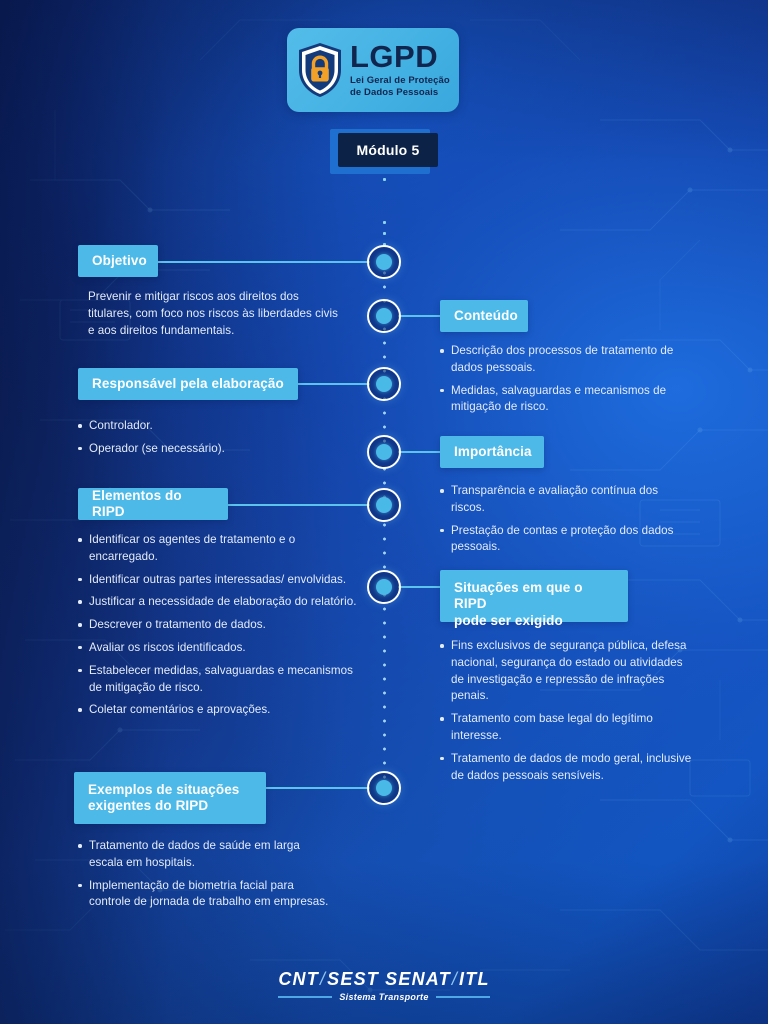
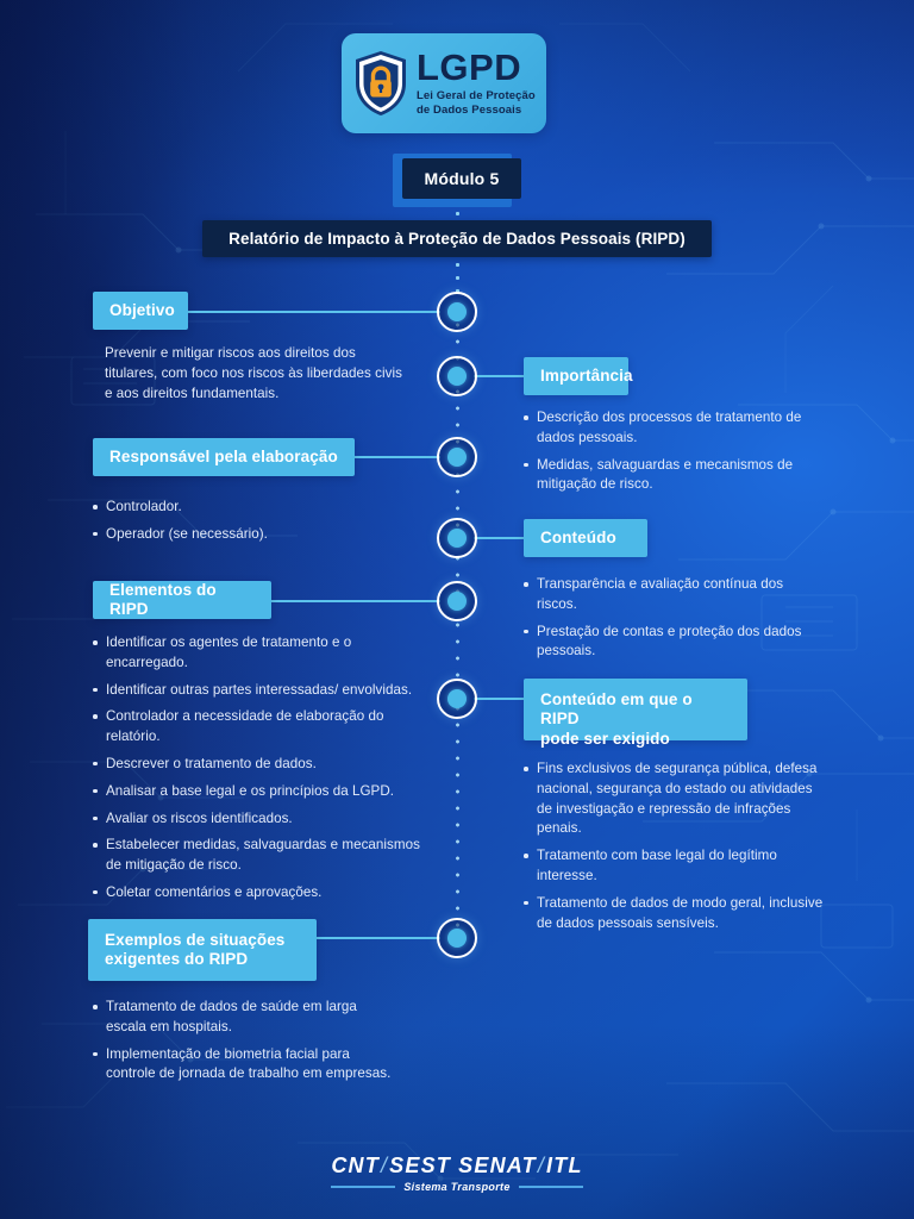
  LGPD
  Lei Geral de Proteção
  de Dados Pessoais
  Módulo 5
+ Relatório de Impacto à Proteção de Dados Pessoais (RIPD)
  Objetivo
  Prevenir e mitigar riscos aos direitos dos titulares, com foco nos riscos às liberdades civis e aos direitos fundamentais.
- Conteúdo
+ Importância
  Descrição dos processos de tratamento de dados pessoais.
  Medidas, salvaguardas e mecanismos de mitigação de risco.
  Responsável pela elaboração
  Controlador.
  Operador (se necessário).
- Importância
+ Conteúdo
  Transparência e avaliação contínua dos riscos.
  Prestação de contas e proteção dos dados pessoais.
  Elementos do RIPD
  Identificar os agentes de tratamento e o encarregado.
  Identificar outras partes interessadas/ envolvidas.
- Justificar a necessidade de elaboração do relatório.
+ Controlador a necessidade de elaboração do relatório.
  Descrever o tratamento de dados.
+ Analisar a base legal e os princípios da LGPD.
  Avaliar os riscos identificados.
  Estabelecer medidas, salvaguardas e mecanismos de mitigação de risco.
  Coletar comentários e aprovações.
- Situações em que o RIPD
+ Conteúdo em que o RIPD
  pode ser exigido
  Fins exclusivos de segurança pública, defesa nacional, segurança do estado ou atividades de investigação e repressão de infrações penais.
  Tratamento com base legal do legítimo interesse.
  Tratamento de dados de modo geral, inclusive de dados pessoais sensíveis.
  Exemplos de situações
  exigentes do RIPD
  Tratamento de dados de saúde em larga escala em hospitais.
  Implementação de biometria facial para controle de jornada de trabalho em empresas.
  CNT/SEST SENAT/ITL
  Sistema Transporte
